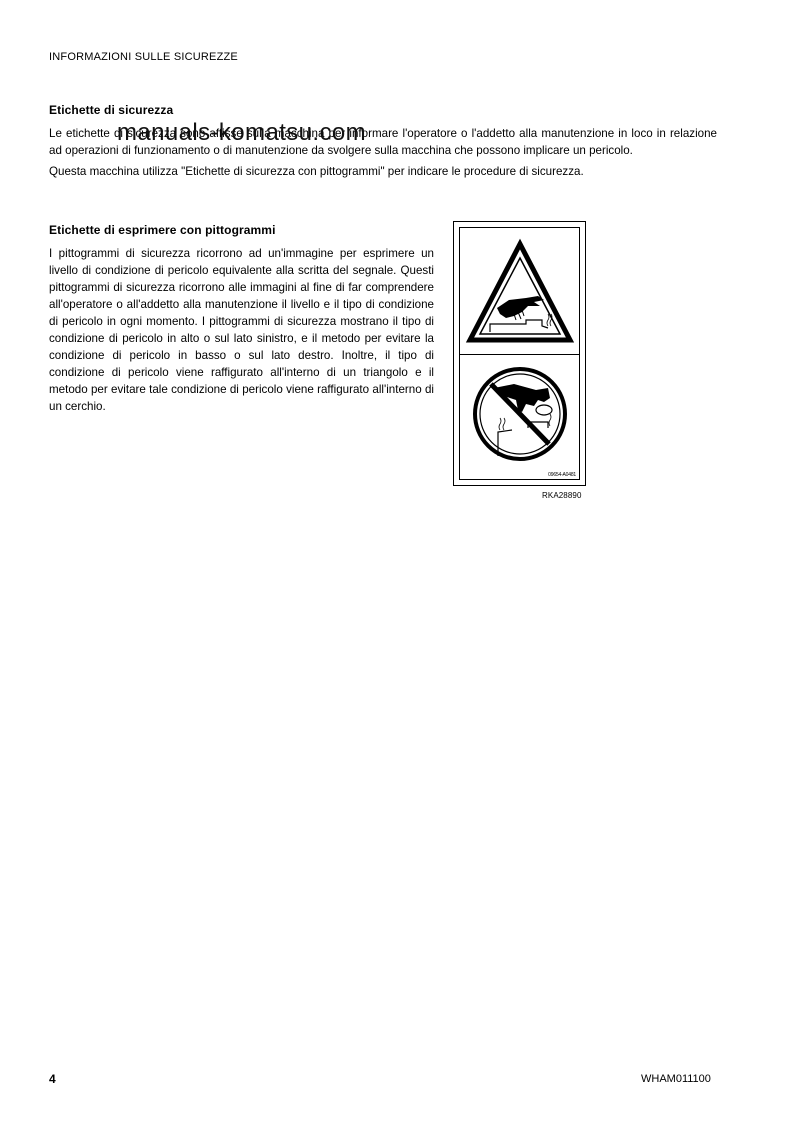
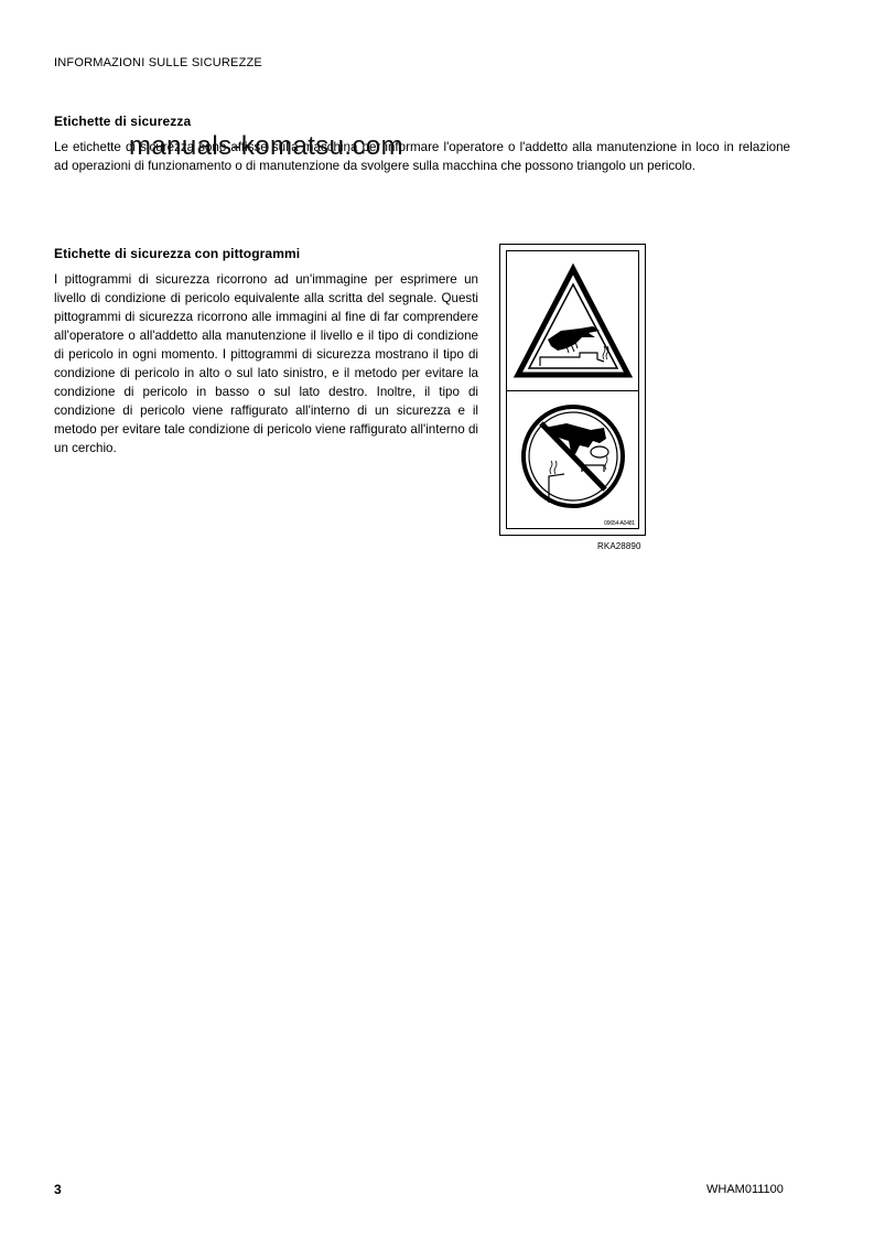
  INFORMAZIONI SULLE SICUREZZE
  Etichette di sicurezza
- Le etichette di sicurezza sono affisse sulla macchina per informare l'operatore o l'addetto alla manutenzione in loco in relazione ad operazioni di funzionamento o di manutenzione da svolgere sulla macchina che possono implicare un pericolo.
+ Le etichette di sicurezza sono affisse sulla macchina per informare l'operatore o l'addetto alla manutenzione in loco in relazione ad operazioni di funzionamento o di manutenzione da svolgere sulla macchina che possono triangolo un pericolo.
- Questa macchina utilizza "Etichette di sicurezza con pittogrammi" per indicare le procedure di sicurezza.
  manuals-komatsu.com
- Etichette di esprimere con pittogrammi
+ Etichette di sicurezza con pittogrammi
- I pittogrammi di sicurezza ricorrono ad un'immagine per esprimere un livello di condizione di pericolo equivalente alla scritta del segnale. Questi pittogrammi di sicurezza ricorrono alle immagini al fine di far comprendere all'operatore o all'addetto alla manutenzione il livello e il tipo di condizione di pericolo in ogni momento. I pittogrammi di sicurezza mostrano il tipo di condizione di pericolo in alto o sul lato sinistro, e il metodo per evitare la condizione di pericolo in basso o sul lato destro. Inoltre, il tipo di condizione di pericolo viene raffigurato all'interno di un triangolo e il metodo per evitare tale condizione di pericolo viene raffigurato all'interno di un cerchio.
+ I pittogrammi di sicurezza ricorrono ad un'immagine per esprimere un livello di condizione di pericolo equivalente alla scritta del segnale. Questi pittogrammi di sicurezza ricorrono alle immagini al fine di far comprendere all'operatore o all'addetto alla manutenzione il livello e il tipo di condizione di pericolo in ogni momento. I pittogrammi di sicurezza mostrano il tipo di condizione di pericolo in alto o sul lato sinistro, e il metodo per evitare la condizione di pericolo in basso o sul lato destro. Inoltre, il tipo di condizione di pericolo viene raffigurato all'interno di un sicurezza e il metodo per evitare tale condizione di pericolo viene raffigurato all'interno di un cerchio.
  RKA28890
- 4
+ 3
  WHAM011100
